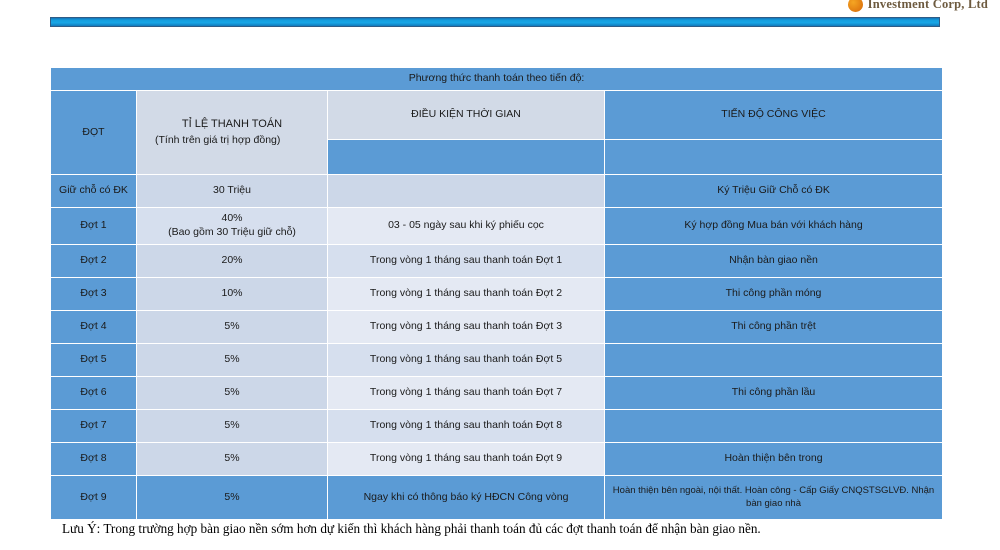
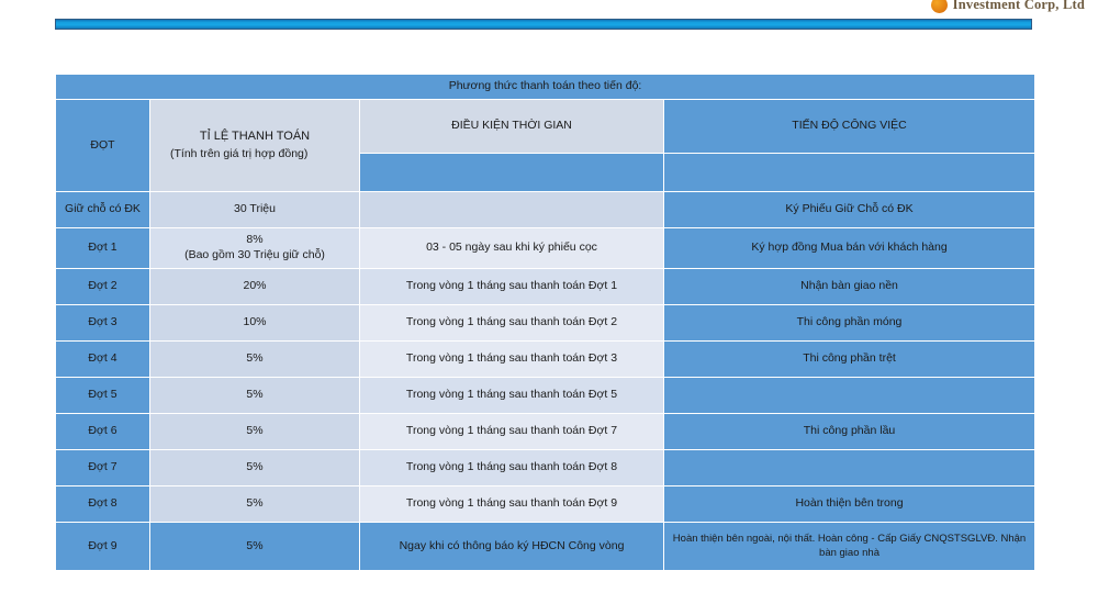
  Investment Corp, Ltd
  Phương thức thanh toán theo tiến độ:
  ĐỌT	TỈ LỆ THANH TOÁN (Tính trên giá trị hợp đồng)	ĐIỀU KIỆN THỜI GIAN	TIẾN ĐỘ CÔNG VIỆC
- Giữ chỗ có ĐK	30 Triệu		Ký Triệu Giữ Chỗ có ĐK
+ Giữ chỗ có ĐK	30 Triệu		Ký Phiếu Giữ Chỗ có ĐK
- Đợt 1	40% (Bao gồm 30 Triệu giữ chỗ)	03 - 05 ngày sau khi ký phiếu cọc	Ký hợp đồng Mua bán với khách hàng
+ Đợt 1	8% (Bao gồm 30 Triệu giữ chỗ)	03 - 05 ngày sau khi ký phiếu cọc	Ký hợp đồng Mua bán với khách hàng
  Đợt 2	20%	Trong vòng 1 tháng sau thanh toán Đợt 1	Nhận bàn giao nền
  Đợt 3	10%	Trong vòng 1 tháng sau thanh toán Đợt 2	Thi công phần móng
  Đợt 4	5%	Trong vòng 1 tháng sau thanh toán Đợt 3	Thi công phần trệt
  Đợt 5	5%	Trong vòng 1 tháng sau thanh toán Đợt 5
  Đợt 6	5%	Trong vòng 1 tháng sau thanh toán Đợt 7	Thi công phần lầu
  Đợt 7	5%	Trong vòng 1 tháng sau thanh toán Đợt 8
  Đợt 8	5%	Trong vòng 1 tháng sau thanh toán Đợt 9	Hoàn thiện bên trong
  Đợt 9	5%	Ngay khi có thông báo ký HĐCN Công vòng	Hoàn thiện bên ngoài, nội thất. Hoàn công - Cấp Giấy CNQSTSGLVĐ. Nhận bàn giao nhà
- Lưu Ý: Trong trường hợp bàn giao nền sớm hơn dự kiến thì khách hàng phải thanh toán đủ các đợt thanh toán để nhận bàn giao nền.
